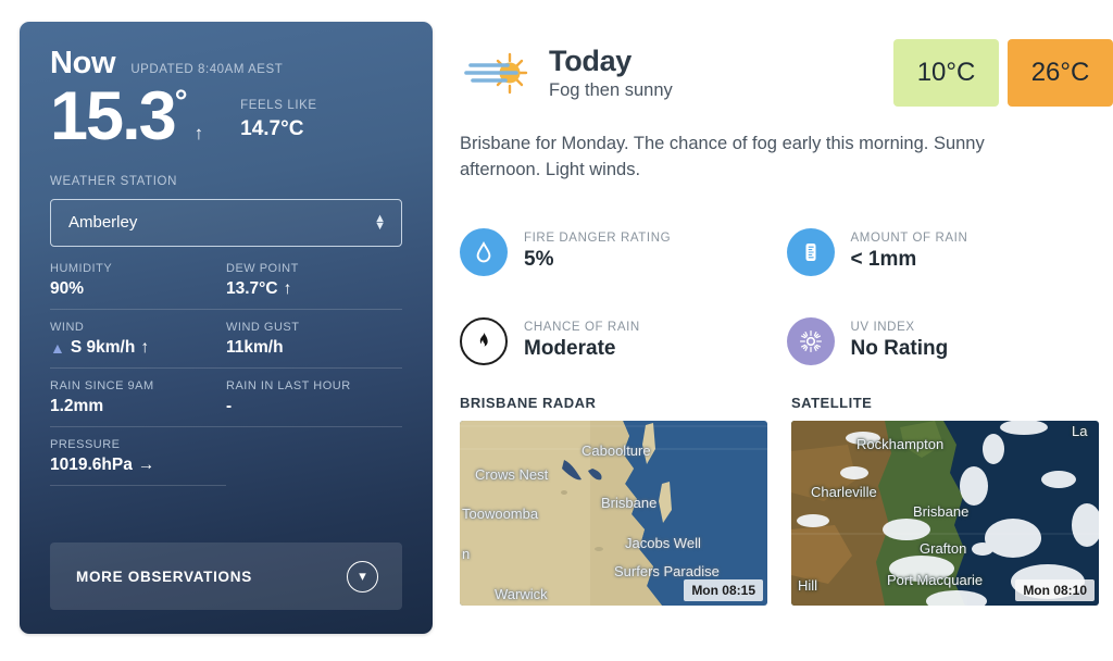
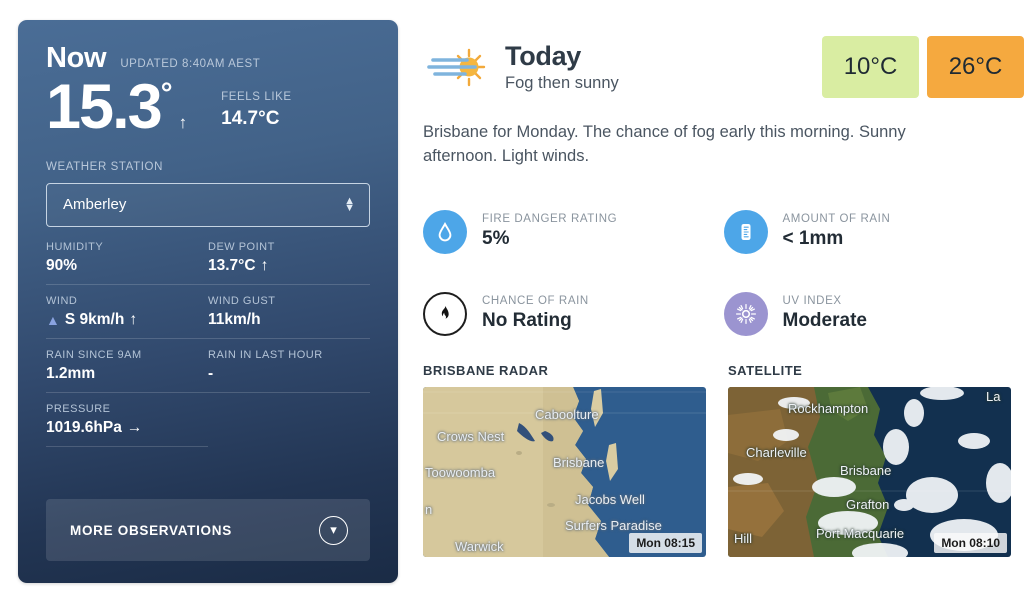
  Now
  UPDATED 8:40AM AEST
  15.3
  °
  ↑
  FEELS LIKE
  14.7°C
  WEATHER STATION
  Amberley
  ▲
  ▼
  HUMIDITY
  90%
  DEW POINT
  13.7°C
  ↑
  WIND
  ▲
  S 9km/h
  ↑
  WIND GUST
  11km/h
  RAIN SINCE 9AM
  1.2mm
  RAIN IN LAST HOUR
  -
  PRESSURE
  1019.6hPa
  →
  MORE OBSERVATIONS
  ▾
  Today
  Fog then sunny
  10°C
  26°C
  Brisbane for Monday. The chance of fog early this morning. Sunny afternoon. Light winds.
  FIRE DANGER RATING
  5%
  AMOUNT OF RAIN
  < 1mm
  CHANCE OF RAIN
- Moderate
+ No Rating
  UV INDEX
- No Rating
+ Moderate
  BRISBANE RADAR
  Caboolture
  Crows Nest
  Toowoomba
  Brisbane
  Jacobs Well
  Surfers Paradise
  n
  Warwick
  Mon 08:15
  SATELLITE
  Rockhampton
  Charleville
  Brisbane
  Grafton
  Port Macquarie
  Hill
  La
  Mon 08:10
